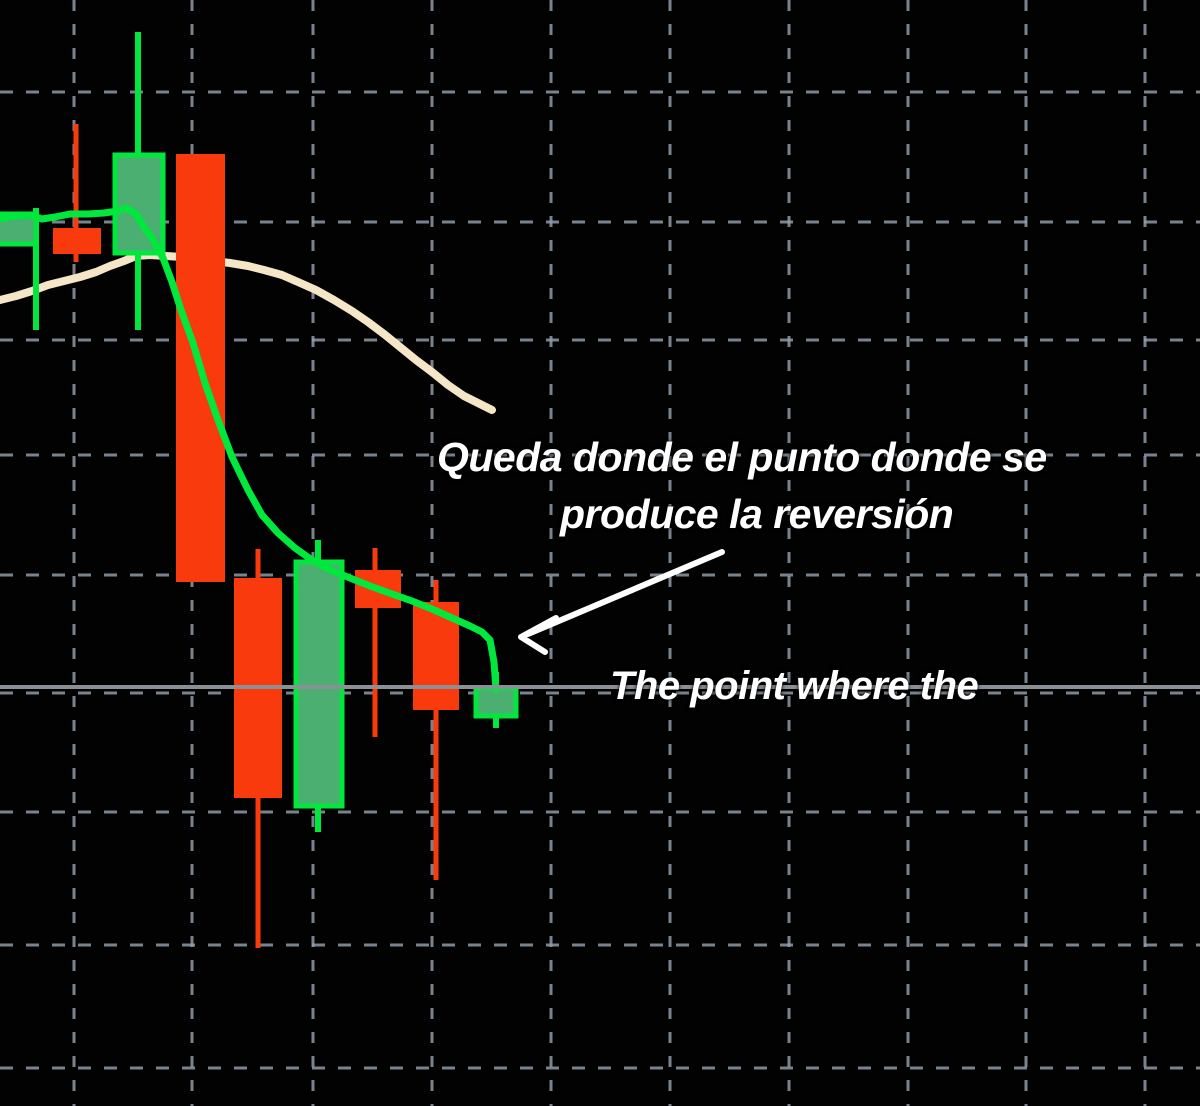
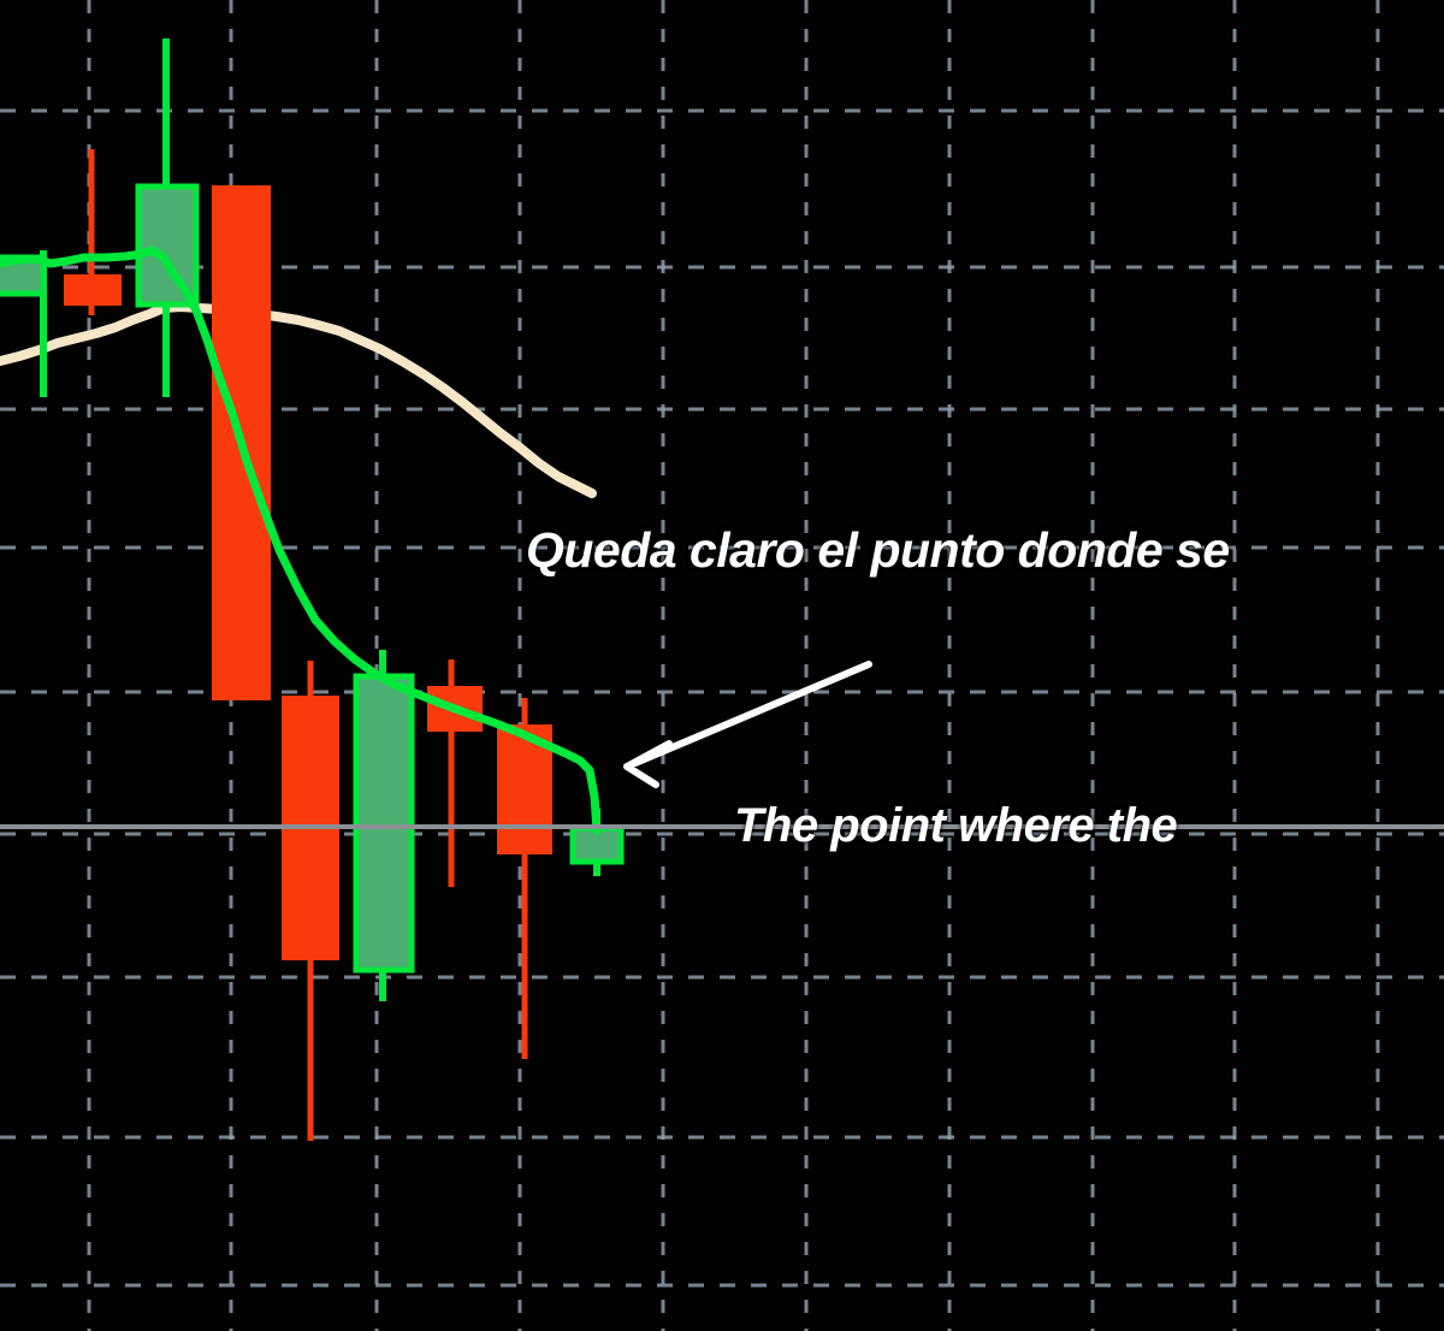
- Queda donde el punto donde se
+ Queda claro el punto donde se
- produce la reversión
  The point where the
